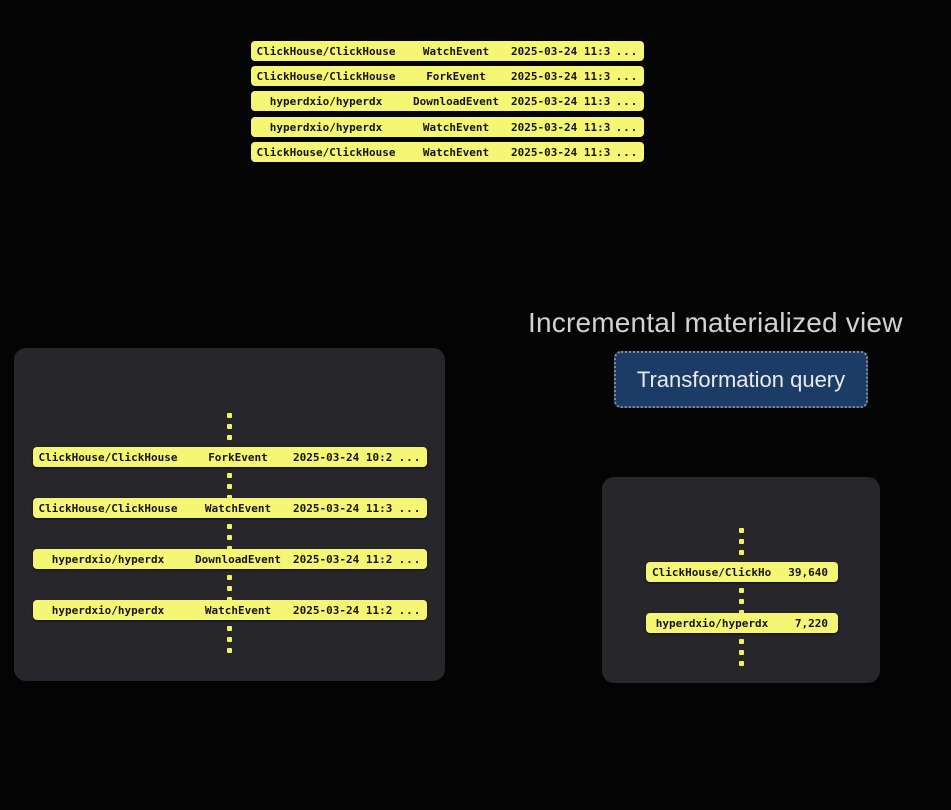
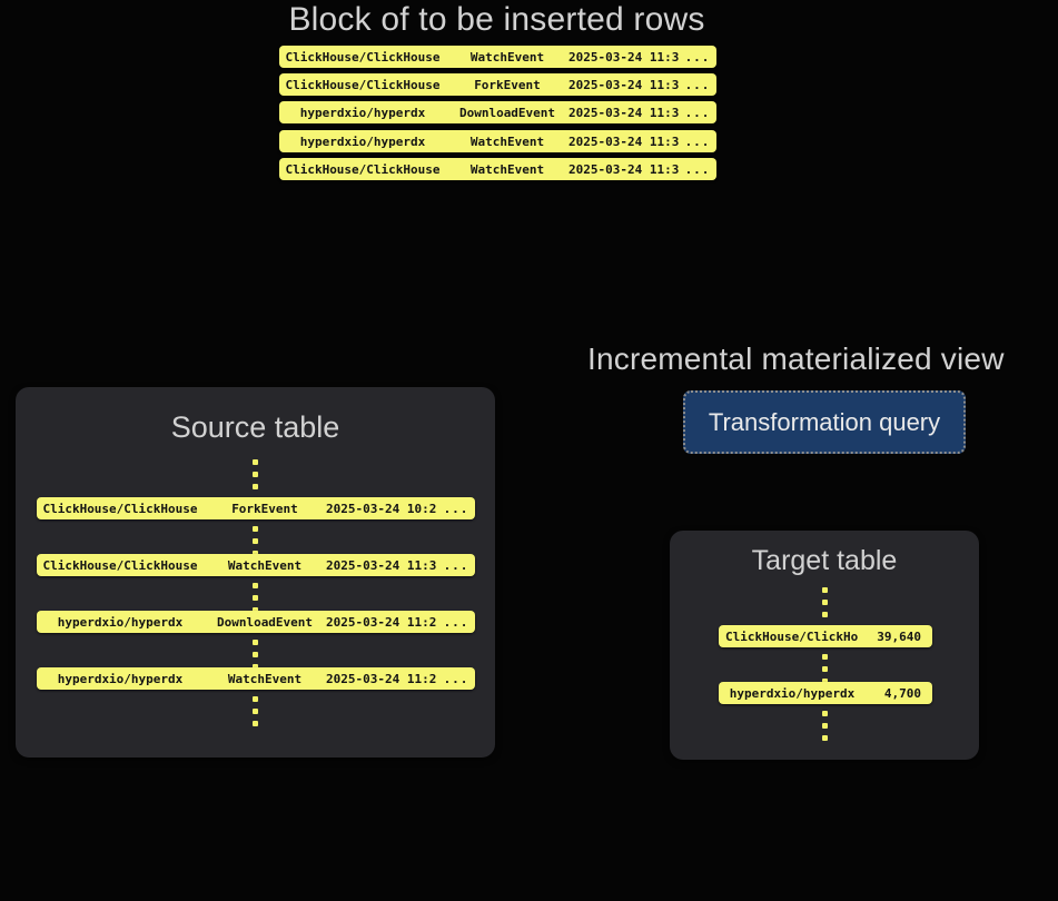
+ Block of to be inserted rows
  ClickHouse/ClickHouse
  WatchEvent
  2025-03-24 11:3
  ...
  ClickHouse/ClickHouse
  ForkEvent
  2025-03-24 11:3
  ...
  hyperdxio/hyperdx
  DownloadEvent
  2025-03-24 11:3
  ...
  hyperdxio/hyperdx
  WatchEvent
  2025-03-24 11:3
  ...
  ClickHouse/ClickHouse
  WatchEvent
  2025-03-24 11:3
  ...
+ Source table
  ClickHouse/ClickHouse
  ForkEvent
  2025-03-24 10:2
  ...
  ClickHouse/ClickHouse
  WatchEvent
  2025-03-24 11:3
  ...
  hyperdxio/hyperdx
  DownloadEvent
  2025-03-24 11:2
  ...
  hyperdxio/hyperdx
  WatchEvent
  2025-03-24 11:2
  ...
  Incremental materialized view
  Transformation query
+ Target table
  ClickHouse/ClickHo
  39,640
  hyperdxio/hyperdx
- 7,220
+ 4,700
